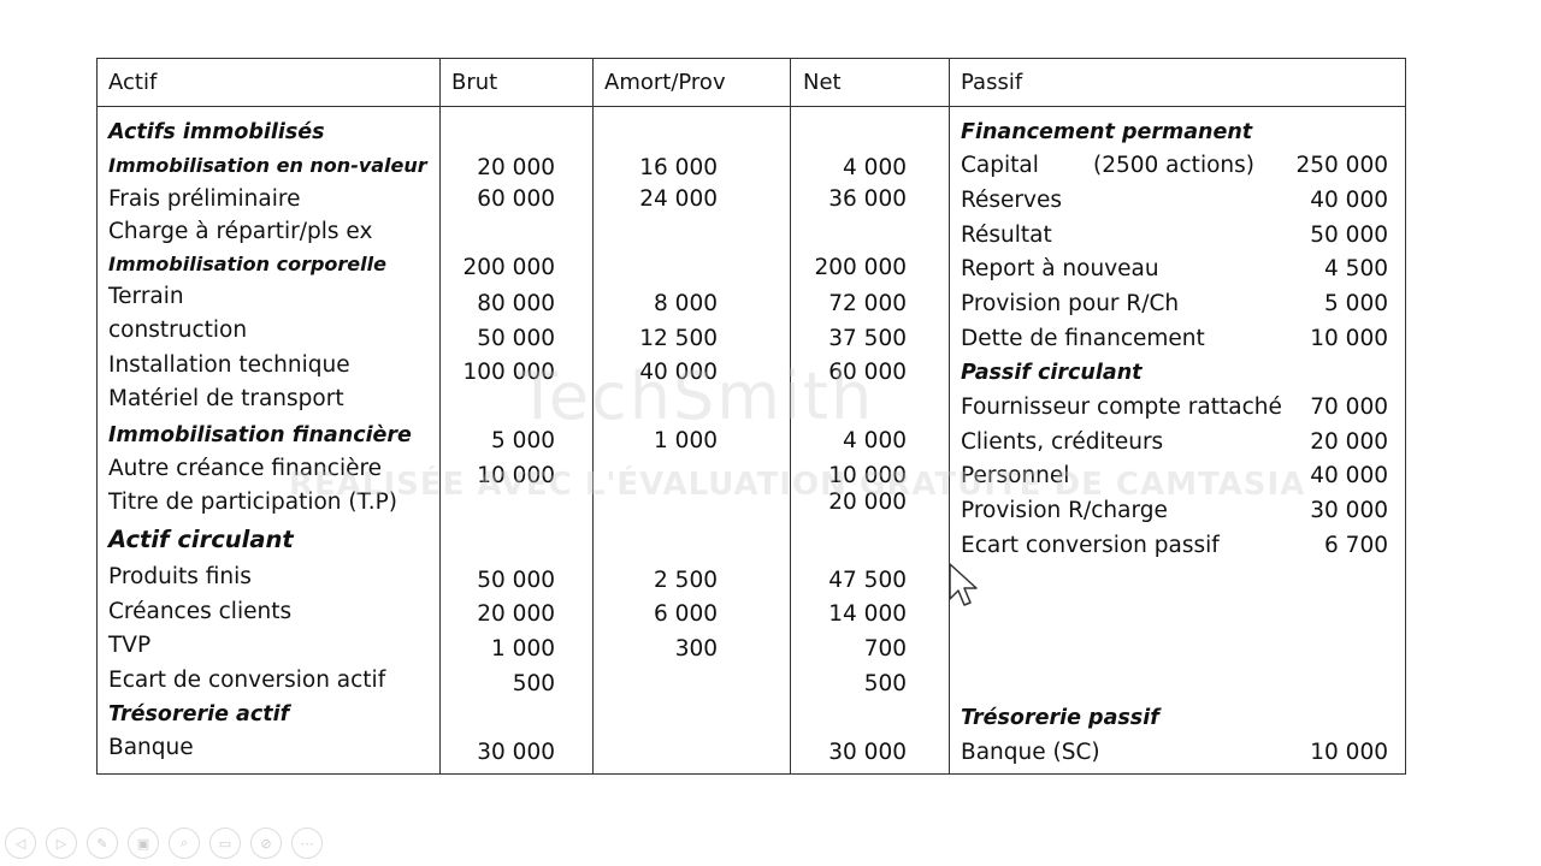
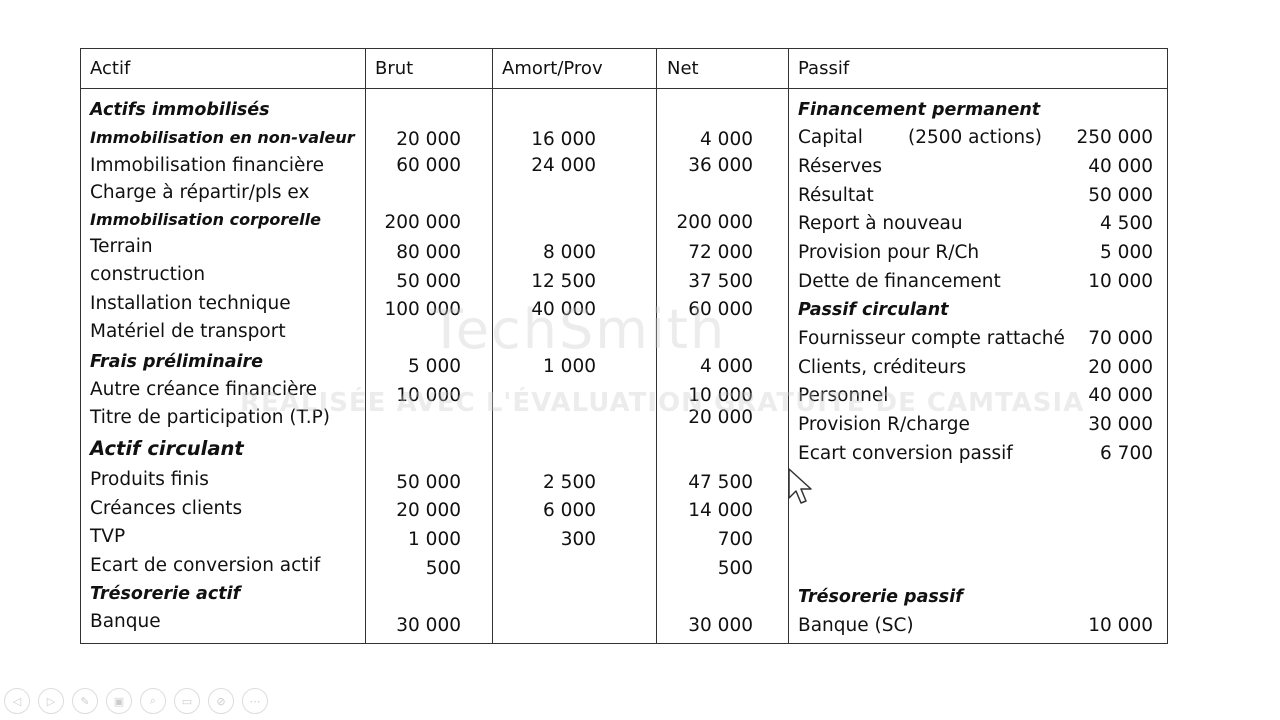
  Actif
  Brut
  Amort/Prov
  Net
  Passif
  Actifs immobilisés
  Immobilisation en non-valeur
  20 000
  16 000
  4 000
- Frais préliminaire
+ Immobilisation financière
  60 000
  24 000
  36 000
  Charge à répartir/pls ex
  Immobilisation corporelle
  200 000
  200 000
  Terrain
  80 000
  8 000
  72 000
  construction
  50 000
  12 500
  37 500
  Installation technique
  100 000
  40 000
  60 000
  Matériel de transport
- Immobilisation financière
+ Frais préliminaire
  5 000
  1 000
  4 000
  Autre créance financière
  10 000
  10 000
  Titre de participation (T.P)
  20 000
  Actif circulant
  Produits finis
  50 000
  2 500
  47 500
  Créances clients
  20 000
  6 000
  14 000
  TVP
  1 000
  300
  700
  Ecart de conversion actif
  500
  500
  Trésorerie actif
  Banque
  30 000
  30 000
  Financement permanent
  Capital
  (2500 actions)
  250 000
  Réserves
  40 000
  Résultat
  50 000
  Report à nouveau
  4 500
  Provision pour R/Ch
  5 000
  Dette de financement
  10 000
  Passif circulant
  Fournisseur compte rattaché
  70 000
  Clients, créditeurs
  20 000
  Personnel
  40 000
  Provision R/charge
  30 000
  Ecart conversion passif
  6 700
  Trésorerie passif
  Banque (SC)
  10 000
  TechSmith
  RÉALISÉE AVEC L'ÉVALUATION GRATUITE DE CAMTASIA
  ◁
  ▷
  ✎
  ▣
  ⌕
  ▭
  ⊘
  ⋯
